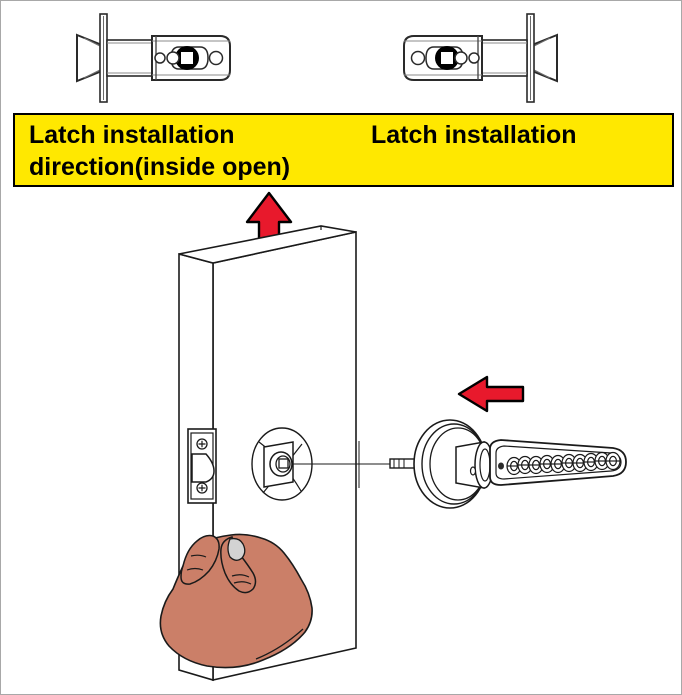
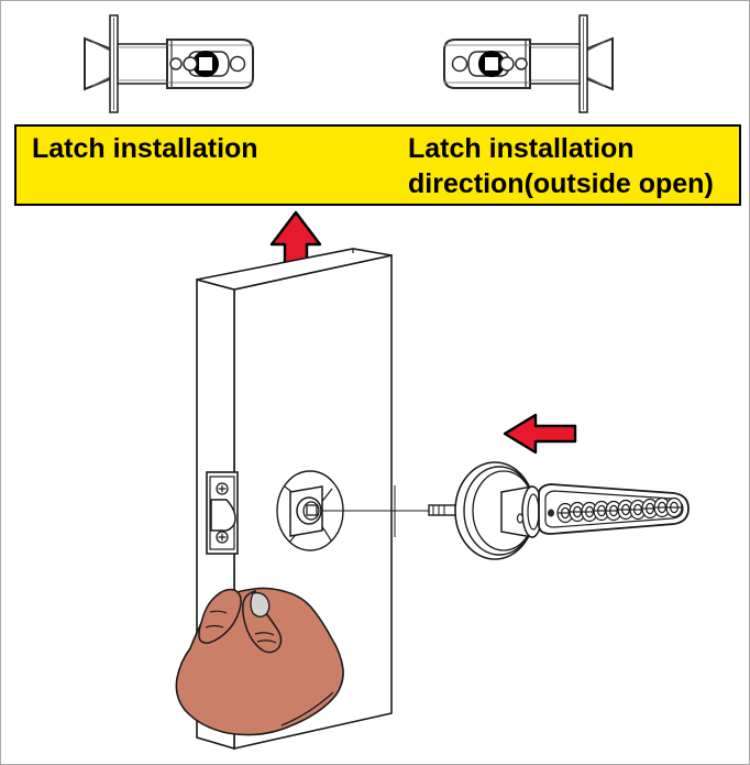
  Latch installation
- direction(inside open)
  Latch installation
+ direction(outside open)
